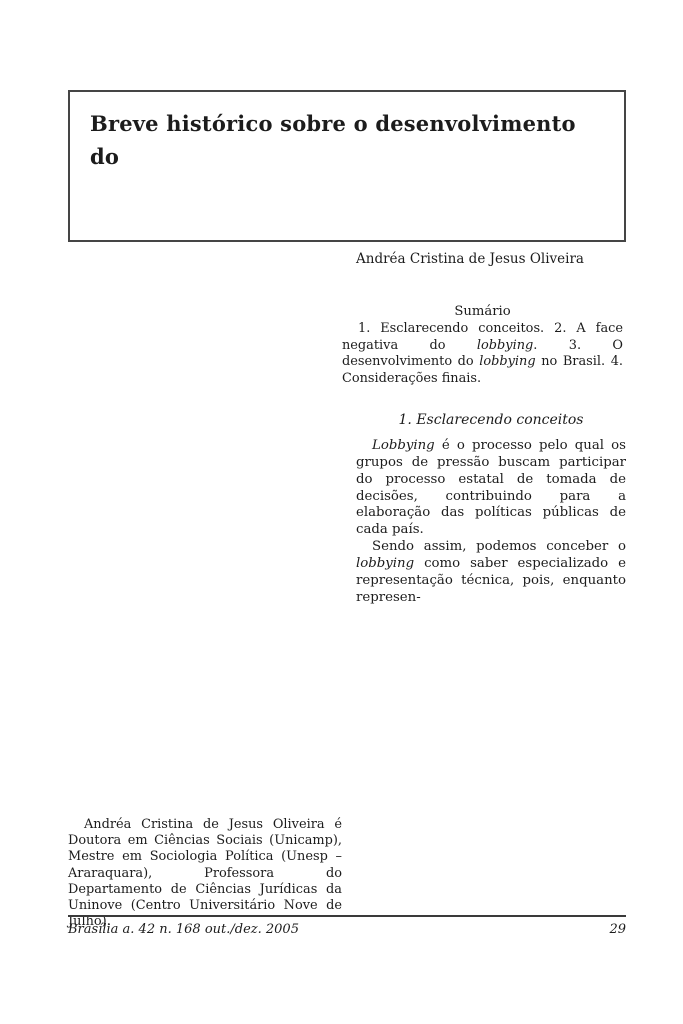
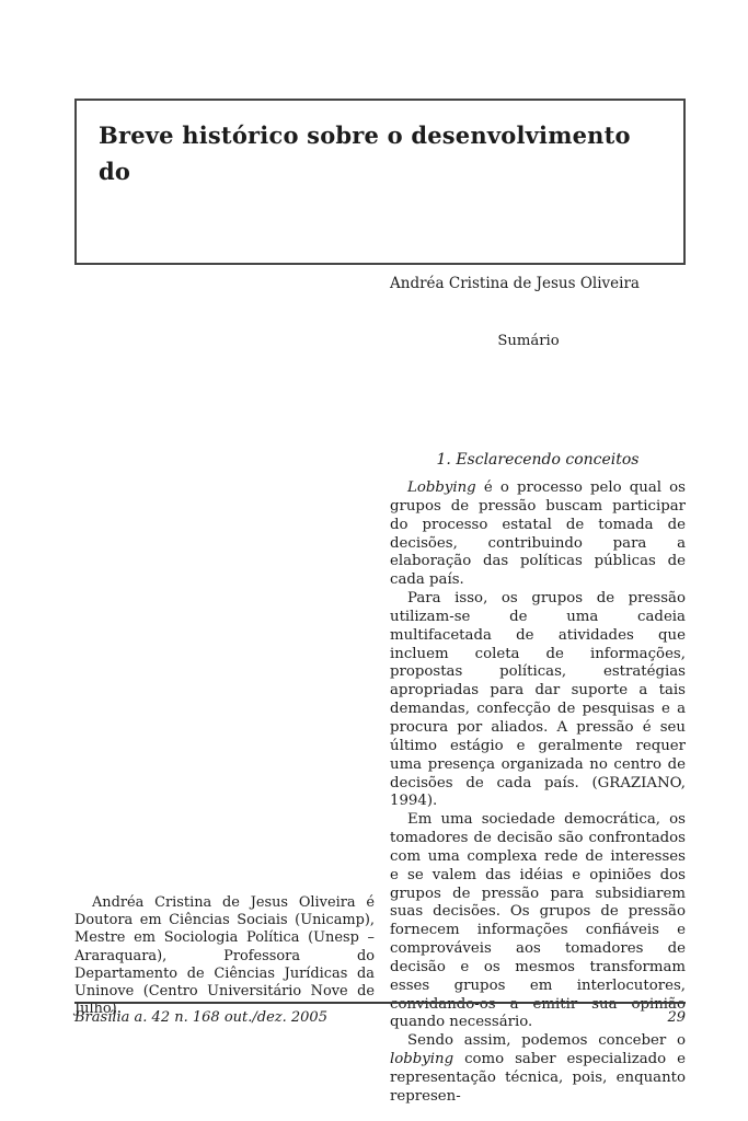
  Breve histórico sobre o desenvolvimento do
  Andréa Cristina de Jesus Oliveira
  Sumário
- 1. Esclarecendo conceitos. 2. A face negativa do lobbying. 3. O desenvolvimento do lobbying no Brasil. 4. Considerações finais.
  1. Esclarecendo conceitos
  Lobbying é o processo pelo qual os grupos de pressão buscam participar do processo estatal de tomada de decisões, contribuindo para a elaboração das políticas públicas de cada país.
+ Para isso, os grupos de pressão utilizam-se de uma cadeia multifacetada de atividades que incluem coleta de informações, propostas políticas, estratégias apropriadas para dar suporte a tais demandas, confecção de pesquisas e a procura por aliados. A pressão é seu último estágio e geralmente requer uma presença organizada no centro de decisões de cada país. (GRAZIANO, 1994).
+ Em uma sociedade democrática, os tomadores de decisão são confrontados com uma complexa rede de interesses e se valem das idéias e opiniões dos grupos de pressão para subsidiarem suas decisões. Os grupos de pressão fornecem informações confiáveis e comprováveis aos tomadores de decisão e os mesmos transformam esses grupos em interlocutores, convidando-os a emitir sua opinião quando necessário.
  Sendo assim, podemos conceber o lobbying como saber especializado e representação técnica, pois, enquanto represen-
  Andréa Cristina de Jesus Oliveira é Doutora em Ciências Sociais (Unicamp), Mestre em Sociologia Política (Unesp – Araraquara), Professora do Departamento de Ciências Jurídicas da Uninove (Centro Universitário Nove de Julho).
  Brasília a. 42 n. 168 out./dez. 2005
  29
